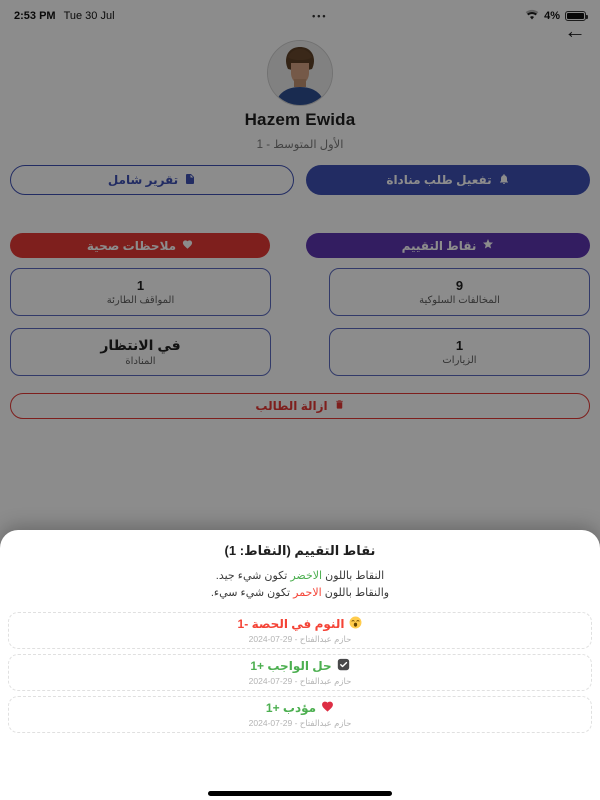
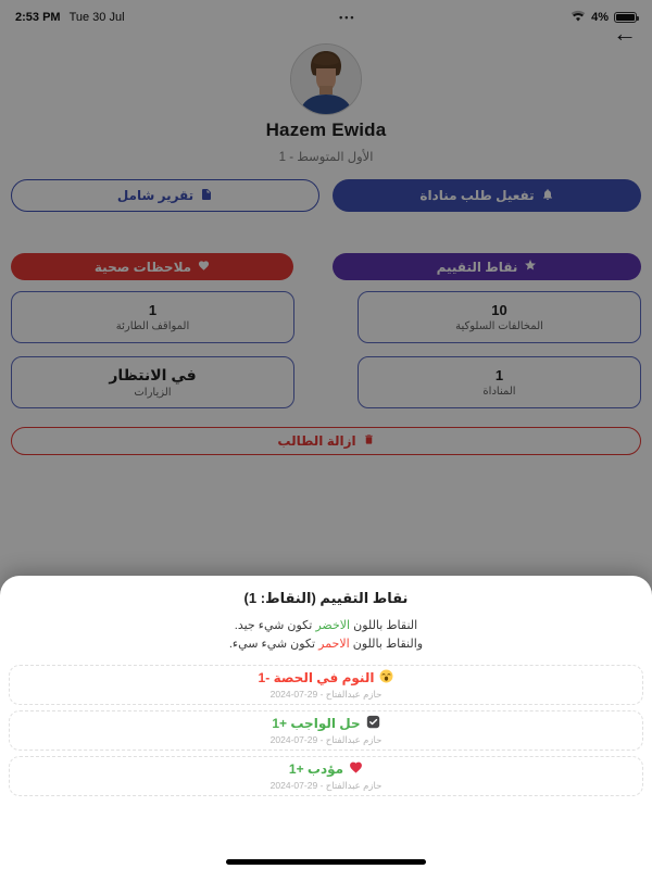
  2:53 PM
  Tue 30 Jul
  •••
  4%
  ←
  Hazem Ewida
  الأول المتوسط - 1
  تقرير شامل
  تفعيل طلب مناداة
  ملاحظات صحية
  نقاط التقييم
  1
  المواقف الطارئة
- 9
+ 10
  المخالفات السلوكية
  في الانتظار
- المناداة
+ الزيارات
  1
- الزيارات
+ المناداة
  ازالة الطالب
  نقاط التقييم (النقاط: 1)
  النقاط باللون الاخضر تكون شيء جيد.
  والنقاط باللون الاحمر تكون شيء سيء.
  النوم في الحصة -1
  حازم عبدالفتاح - 29-07-2024
  حل الواجب +1
  حازم عبدالفتاح - 29-07-2024
  مؤدب +1
  حازم عبدالفتاح - 29-07-2024
